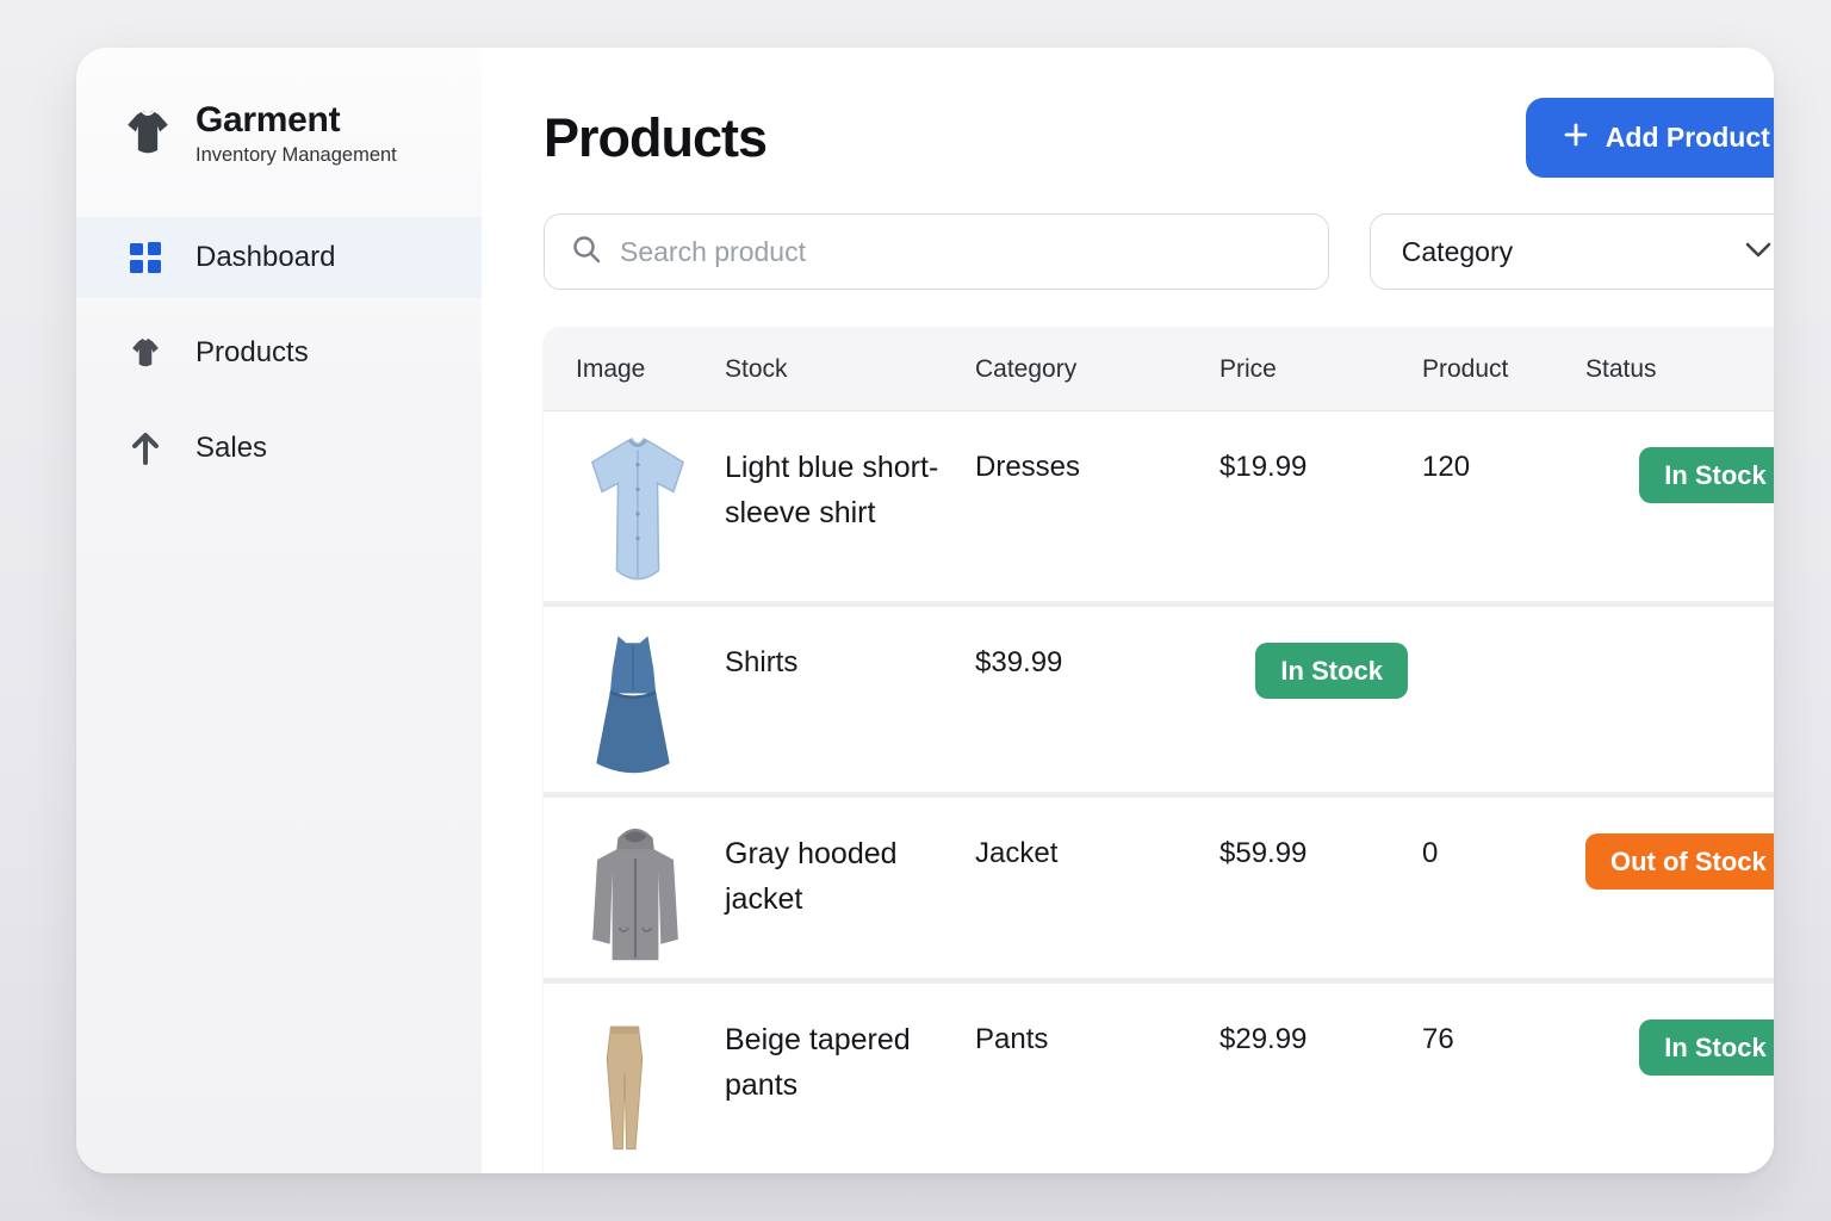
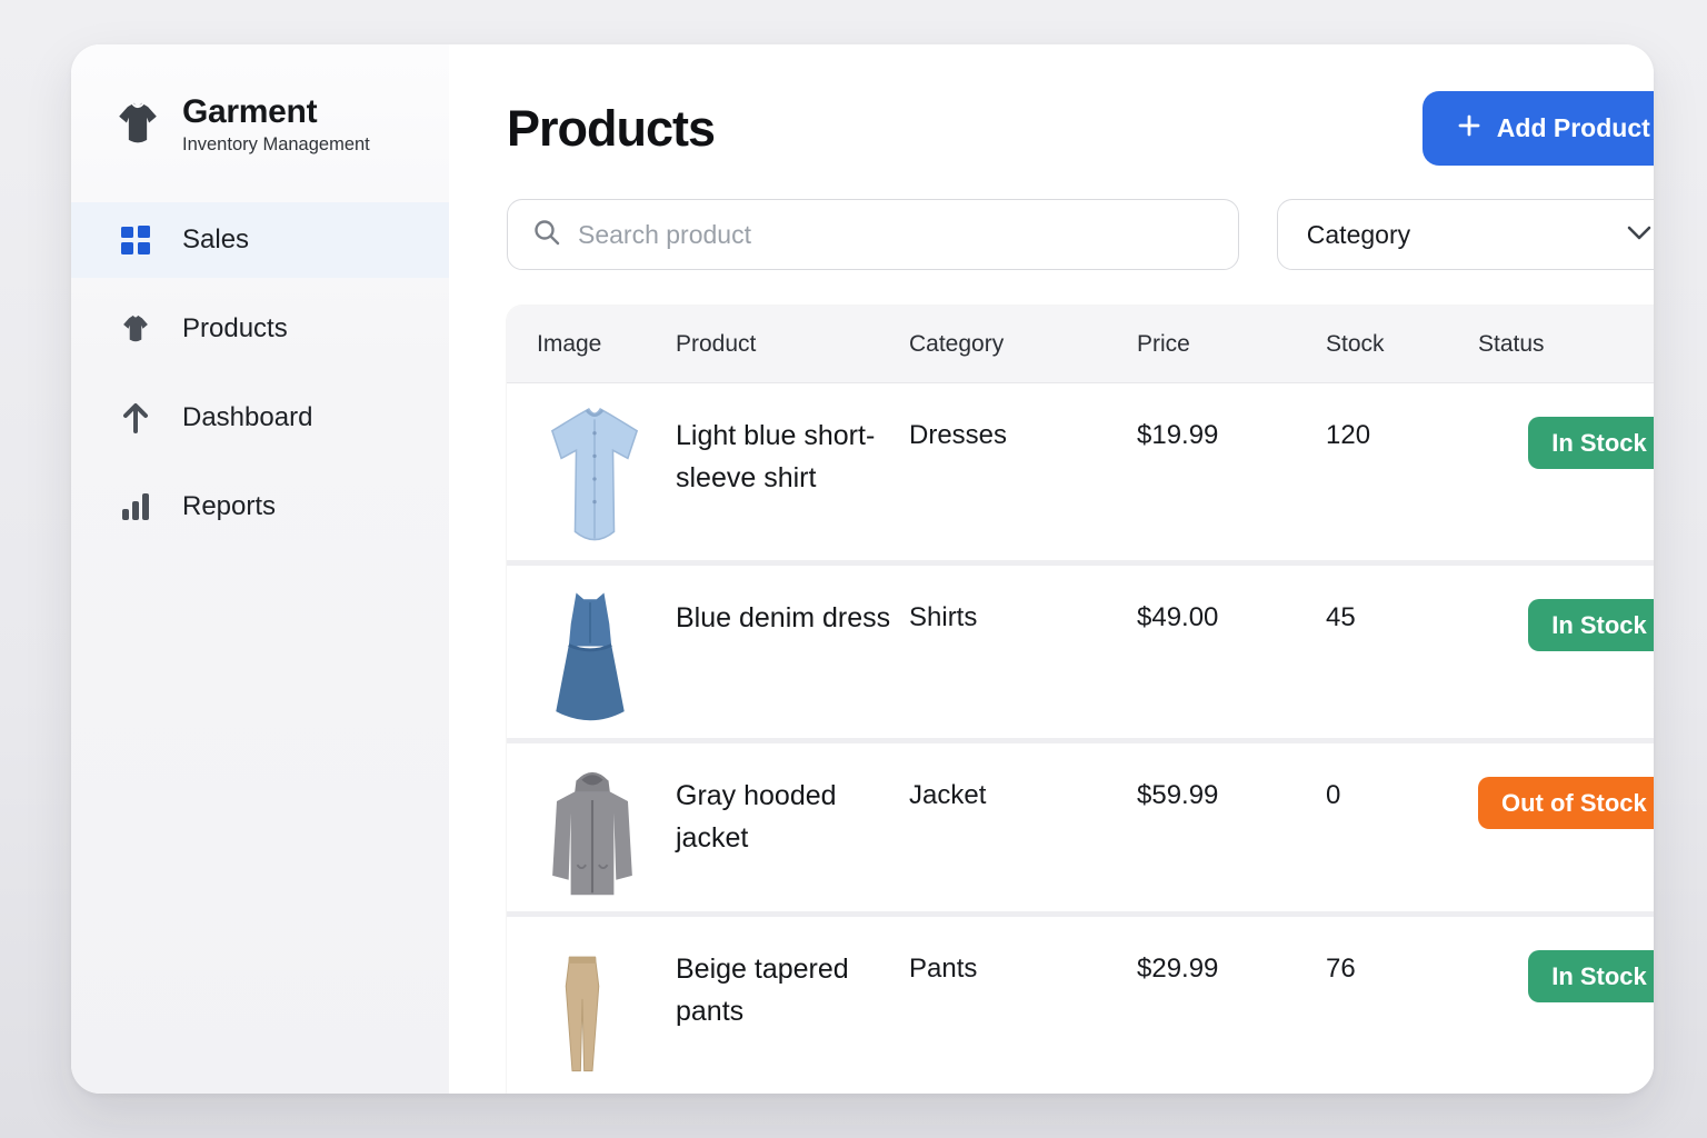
  Garment
  Inventory Management
- Dashboard
+ Sales
  Products
- Sales
+ Dashboard
+ Reports
  Products
  Add Product
  Search product
  Category
  Image
- Stock
+ Product
  Category
  Price
- Product
+ Stock
  Status
  Light blue short-sleeve shirt
  Dresses
  $19.99
  120
  In Stock
+ Blue denim dress
  Shirts
- $39.99
+ $49.00
+ 45
  In Stock
  Gray hooded jacket
  Jacket
  $59.99
  0
  Out of Stock
  Beige tapered pants
  Pants
  $29.99
  76
  In Stock
